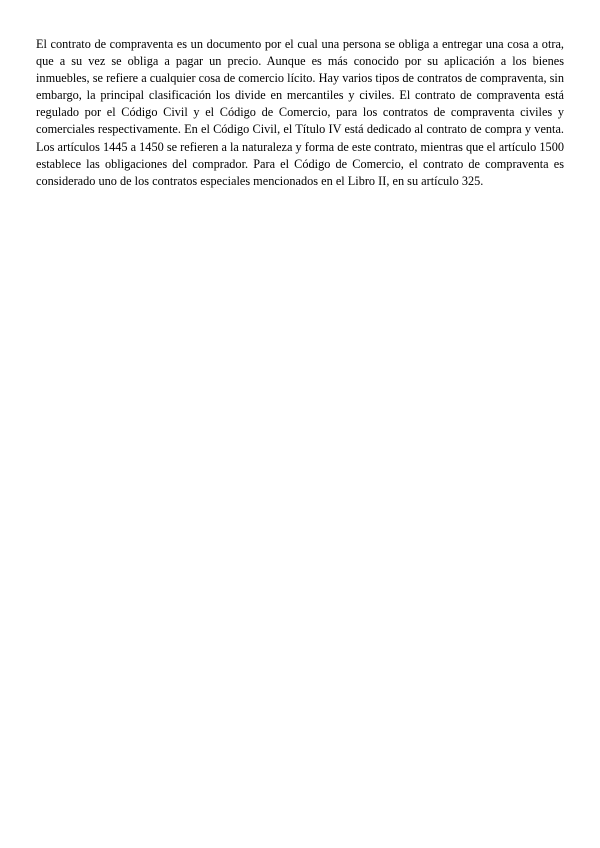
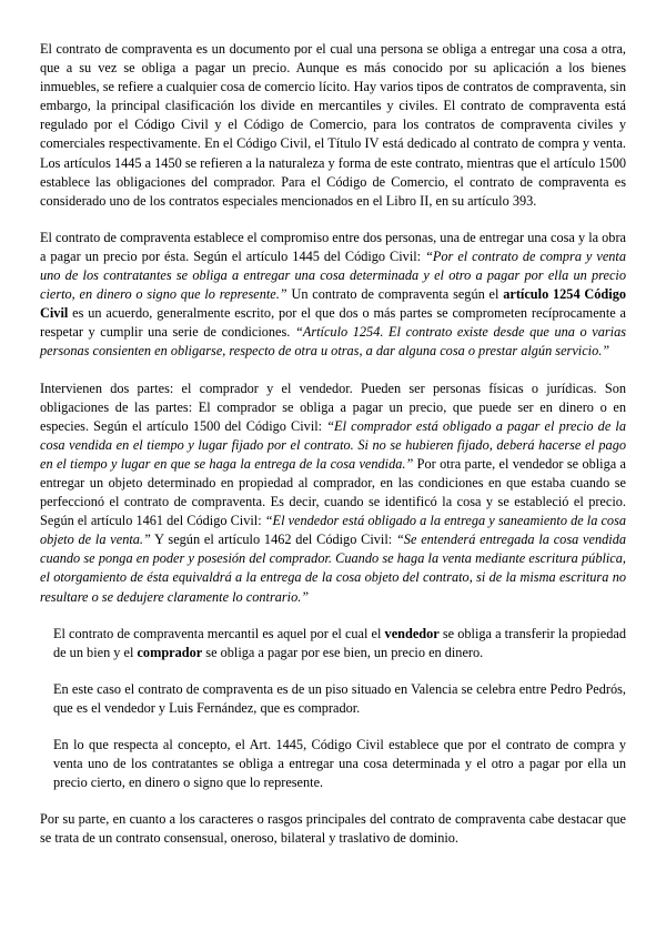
- El contrato de compraventa es un documento por el cual una persona se obliga a entregar una cosa a otra, que a su vez se obliga a pagar un precio. Aunque es más conocido por su aplicación a los bienes inmuebles, se refiere a cualquier cosa de comercio lícito. Hay varios tipos de contratos de compraventa, sin embargo, la principal clasificación los divide en mercantiles y civiles. El contrato de compraventa está regulado por el Código Civil y el Código de Comercio, para los contratos de compraventa civiles y comerciales respectivamente. En el Código Civil, el Título IV está dedicado al contrato de compra y venta. Los artículos 1445 a 1450 se refieren a la naturaleza y forma de este contrato, mientras que el artículo 1500 establece las obligaciones del comprador. Para el Código de Comercio, el contrato de compraventa es considerado uno de los contratos especiales mencionados en el Libro II, en su artículo 325.
+ El contrato de compraventa es un documento por el cual una persona se obliga a entregar una cosa a otra, que a su vez se obliga a pagar un precio. Aunque es más conocido por su aplicación a los bienes inmuebles, se refiere a cualquier cosa de comercio lícito. Hay varios tipos de contratos de compraventa, sin embargo, la principal clasificación los divide en mercantiles y civiles. El contrato de compraventa está regulado por el Código Civil y el Código de Comercio, para los contratos de compraventa civiles y comerciales respectivamente. En el Código Civil, el Título IV está dedicado al contrato de compra y venta. Los artículos 1445 a 1450 se refieren a la naturaleza y forma de este contrato, mientras que el artículo 1500 establece las obligaciones del comprador. Para el Código de Comercio, el contrato de compraventa es considerado uno de los contratos especiales mencionados en el Libro II, en su artículo 393.
+ El contrato de compraventa establece el compromiso entre dos personas, una de entregar una cosa y la obra a pagar un precio por ésta. Según el artículo 1445 del Código Civil: “Por el contrato de compra y venta uno de los contratantes se obliga a entregar una cosa determinada y el otro a pagar por ella un precio cierto, en dinero o signo que lo represente.” Un contrato de compraventa según el artículo 1254 Código Civil es un acuerdo, generalmente escrito, por el que dos o más partes se comprometen recíprocamente a respetar y cumplir una serie de condiciones. “Artículo 1254. El contrato existe desde que una o varias personas consienten en obligarse, respecto de otra u otras, a dar alguna cosa o prestar algún servicio.”
+ Intervienen dos partes: el comprador y el vendedor. Pueden ser personas físicas o jurídicas. Son obligaciones de las partes: El comprador se obliga a pagar un precio, que puede ser en dinero o en especies. Según el artículo 1500 del Código Civil: “El comprador está obligado a pagar el precio de la cosa vendida en el tiempo y lugar fijado por el contrato. Si no se hubieren fijado, deberá hacerse el pago en el tiempo y lugar en que se haga la entrega de la cosa vendida.” Por otra parte, el vendedor se obliga a entregar un objeto determinado en propiedad al comprador, en las condiciones en que estaba cuando se perfeccionó el contrato de compraventa. Es decir, cuando se identificó la cosa y se estableció el precio. Según el artículo 1461 del Código Civil: “El vendedor está obligado a la entrega y saneamiento de la cosa objeto de la venta.” Y según el artículo 1462 del Código Civil: “Se entenderá entregada la cosa vendida cuando se ponga en poder y posesión del comprador. Cuando se haga la venta mediante escritura pública, el otorgamiento de ésta equivaldrá a la entrega de la cosa objeto del contrato, si de la misma escritura no resultare o se dedujere claramente lo contrario.”
+ El contrato de compraventa mercantil es aquel por el cual el vendedor se obliga a transferir la propiedad de un bien y el comprador se obliga a pagar por ese bien, un precio en dinero.
+ En este caso el contrato de compraventa es de un piso situado en Valencia se celebra entre Pedro Pedrós, que es el vendedor y Luis Fernández, que es comprador.
+ En lo que respecta al concepto, el Art. 1445, Código Civil establece que por el contrato de compra y venta uno de los contratantes se obliga a entregar una cosa determinada y el otro a pagar por ella un precio cierto, en dinero o signo que lo represente.
+ Por su parte, en cuanto a los caracteres o rasgos principales del contrato de compraventa cabe destacar que se trata de un contrato consensual, oneroso, bilateral y traslativo de dominio.
